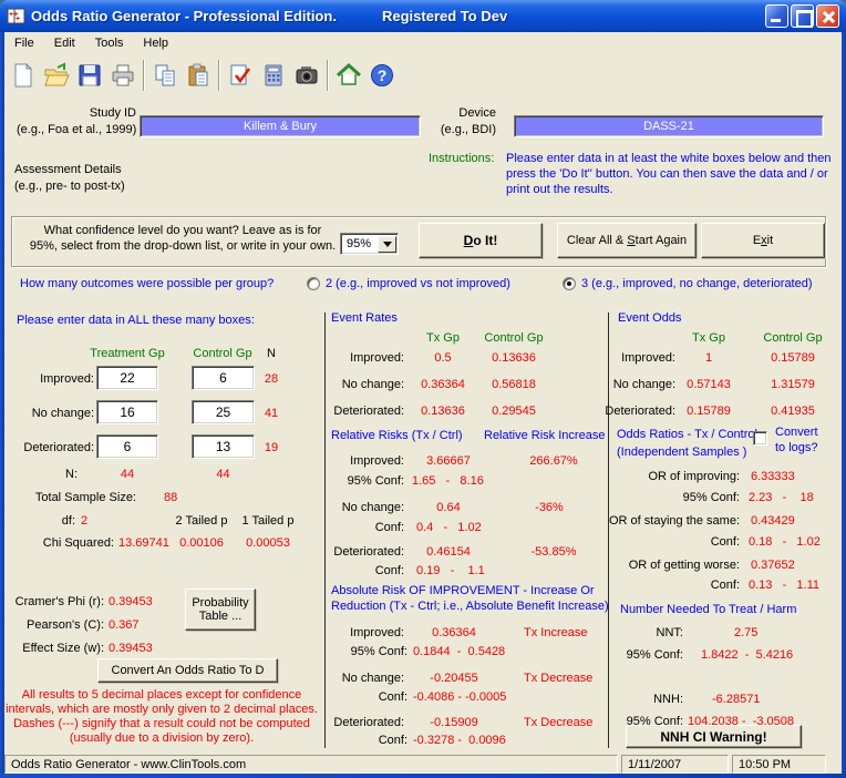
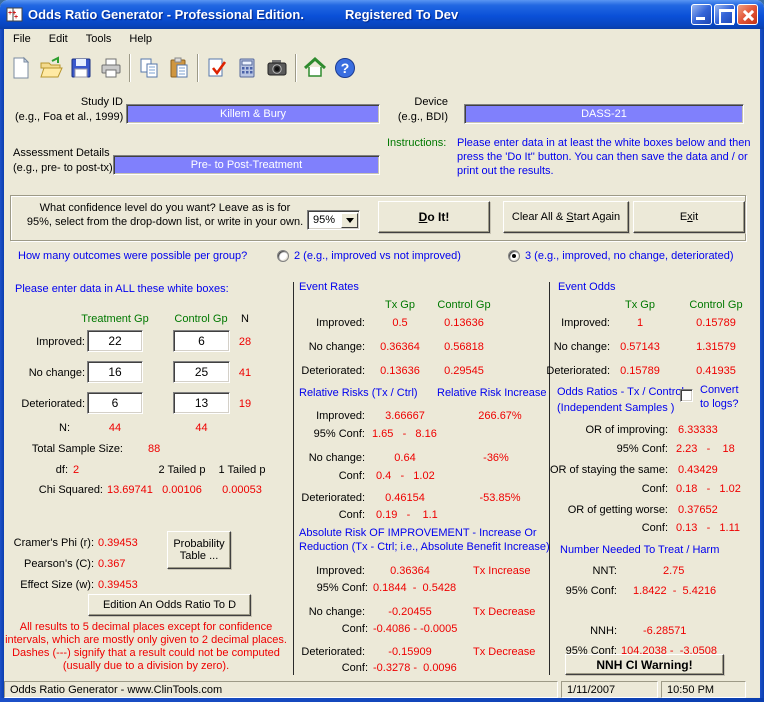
  Odds Ratio Generator - Professional Edition.
  Registered To Dev
  File
  Edit
  Tools
  Help
  ?
  Study ID
  (e.g., Foa et al., 1999)
  Killem & Bury
  Device
  (e.g., BDI)
  DASS-21
  Assessment Details
  (e.g., pre- to post-tx)
+ Pre- to Post-Treatment
  Instructions:
  Please enter data in at least the white boxes below and then
  press the 'Do It'' button. You can then save the data and / or
  print out the results.
  What confidence level do you want? Leave as is for
  95%, select from the drop-down list, or write in your own.
  95%
  Do It!
  Clear All & Start Again
  Exit
  How many outcomes were possible per group?
  2 (e.g., improved vs not improved)
  3 (e.g., improved, no change, deteriorated)
- Please enter data in ALL these many boxes:
+ Please enter data in ALL these white boxes:
  Treatment Gp
  Control Gp
  N
  Improved:
  22
  6
  28
  No change:
  16
  25
  41
  Deteriorated:
  6
  13
  19
  N:
  44
  44
  Total Sample Size:
  88
  df:
  2
  2 Tailed p
  1 Tailed p
  Chi Squared:
  13.69741
  0.00106
  0.00053
  Cramer's Phi (r):
  0.39453
  Pearson's (C):
  0.367
  Effect Size (w):
  0.39453
  Probability
  Table ...
- Convert An Odds Ratio To D
+ Edition An Odds Ratio To D
  All results to 5 decimal places except for confidence
  intervals, which are mostly only given to 2 decimal places.
  Dashes (---) signify that a result could not be computed
  (usually due to a division by zero).
  Event Rates
  Tx Gp
  Control Gp
  Improved:
  0.5
  0.13636
  No change:
  0.36364
  0.56818
  Deteriorated:
  0.13636
  0.29545
  Relative Risks (Tx / Ctrl)
  Relative Risk Increase
  Improved:
  3.66667
  266.67%
  95% Conf:
  1.65 - 8.16
  No change:
  0.64
  -36%
  Conf:
  0.4 - 1.02
  Deteriorated:
  0.46154
  -53.85%
  Conf:
  0.19 - 1.1
  Absolute Risk OF IMPROVEMENT - Increase Or
  Reduction (Tx - Ctrl; i.e., Absolute Benefit Increase)
  Improved:
  0.36364
  Tx Increase
  95% Conf:
  0.1844 - 0.5428
  No change:
  -0.20455
  Tx Decrease
  Conf:
  -0.4086 - -0.0005
  Deteriorated:
  -0.15909
  Tx Decrease
  Conf:
  -0.3278 - 0.0096
  Event Odds
  Tx Gp
  Control Gp
  Improved:
  1
  0.15789
  No change:
  0.57143
  1.31579
  Deteriorated:
  0.15789
  0.41935
  Odds Ratios - Tx / Contro
  (Independent Samples )
  Convert
  to logs?
  OR of improving:
  6.33333
  95% Conf:
  2.23 - 18
  OR of staying the same:
  0.43429
  Conf:
  0.18 - 1.02
  OR of getting worse:
  0.37652
  Conf:
  0.13 - 1.11
  Number Needed To Treat / Harm
  NNT:
  2.75
  95% Conf:
  1.8422 - 5.4216
  NNH:
  -6.28571
  95% Conf:
  104.2038 - -3.0508
  NNH CI Warning!
  Odds Ratio Generator - www.ClinTools.com
  1/11/2007
  10:50 PM
